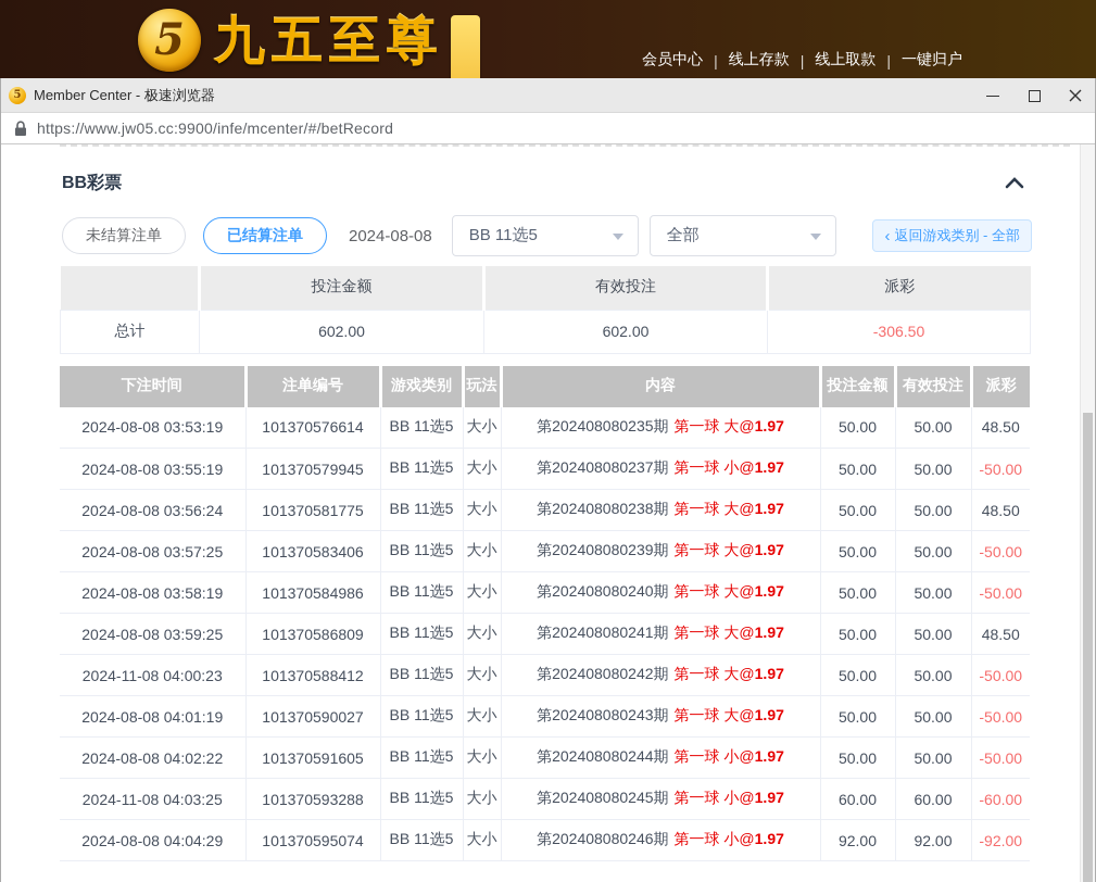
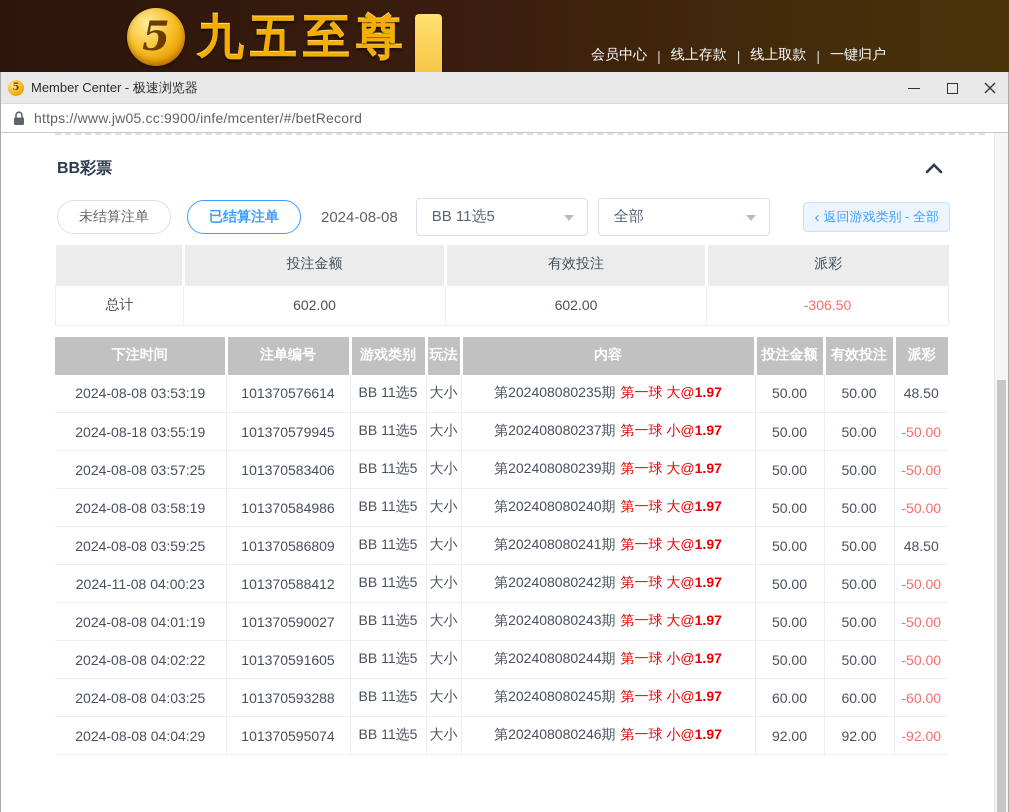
  5
  九五至尊
  会员中心
  |
  线上存款
  |
  线上取款
  |
  一键归户
  5
  Member Center - 极速浏览器
  https://www.jw05.cc:9900/infe/mcenter/#/betRecord
  BB彩票
  未结算注单
  已结算注单
  2024-08-08
  BB 11选5
  全部
  ‹
  返回游戏类别 - 全部
  	投注金额	有效投注	派彩
  总计	602.00	602.00	-306.50
  下注时间	注单编号	游戏类别	玩法	内容	投注金额	有效投注	派彩
  2024-08-08 03:53:19	101370576614	BB 11选5	大小	第202408080235期 第一球 大@1.97	50.00	50.00	48.50
- 2024-08-08 03:55:19	101370579945	BB 11选5	大小	第202408080237期 第一球 小@1.97	50.00	50.00	-50.00
+ 2024-08-18 03:55:19	101370579945	BB 11选5	大小	第202408080237期 第一球 小@1.97	50.00	50.00	-50.00
- 2024-08-08 03:56:24	101370581775	BB 11选5	大小	第202408080238期 第一球 大@1.97	50.00	50.00	48.50
  2024-08-08 03:57:25	101370583406	BB 11选5	大小	第202408080239期 第一球 大@1.97	50.00	50.00	-50.00
  2024-08-08 03:58:19	101370584986	BB 11选5	大小	第202408080240期 第一球 大@1.97	50.00	50.00	-50.00
  2024-08-08 03:59:25	101370586809	BB 11选5	大小	第202408080241期 第一球 大@1.97	50.00	50.00	48.50
  2024-11-08 04:00:23	101370588412	BB 11选5	大小	第202408080242期 第一球 大@1.97	50.00	50.00	-50.00
  2024-08-08 04:01:19	101370590027	BB 11选5	大小	第202408080243期 第一球 大@1.97	50.00	50.00	-50.00
  2024-08-08 04:02:22	101370591605	BB 11选5	大小	第202408080244期 第一球 小@1.97	50.00	50.00	-50.00
- 2024-11-08 04:03:25	101370593288	BB 11选5	大小	第202408080245期 第一球 小@1.97	60.00	60.00	-60.00
+ 2024-08-08 04:03:25	101370593288	BB 11选5	大小	第202408080245期 第一球 小@1.97	60.00	60.00	-60.00
  2024-08-08 04:04:29	101370595074	BB 11选5	大小	第202408080246期 第一球 小@1.97	92.00	92.00	-92.00
